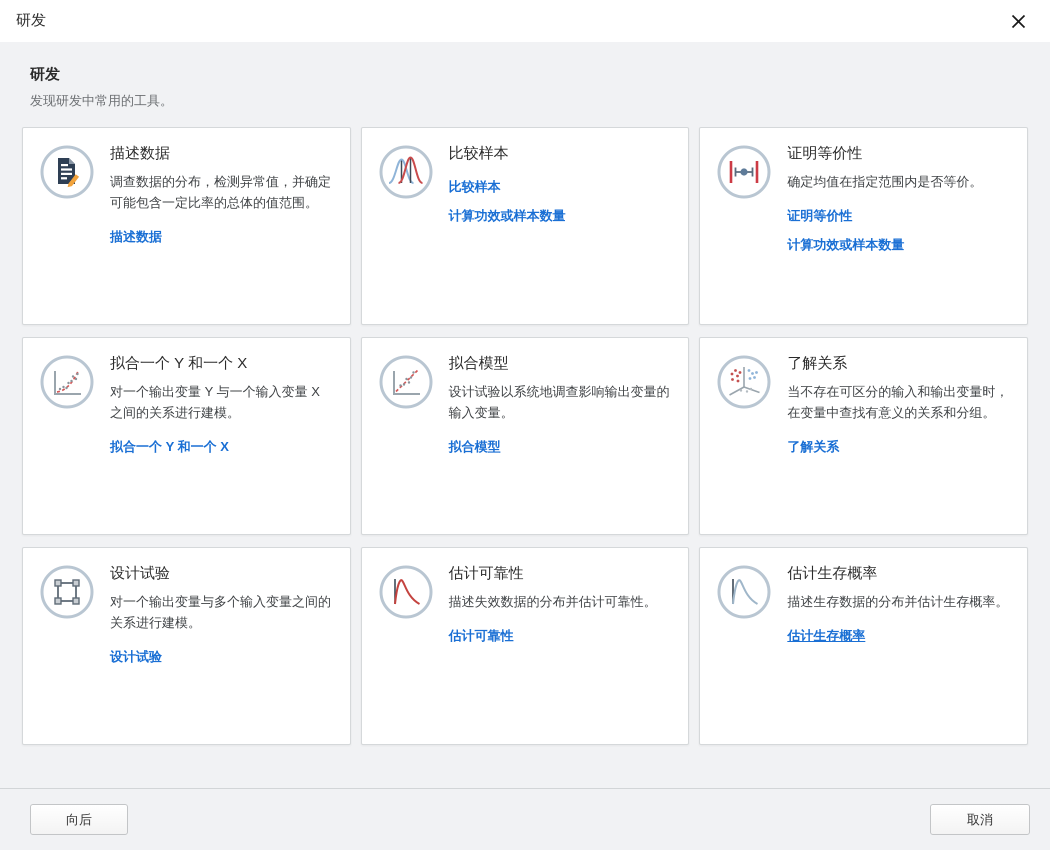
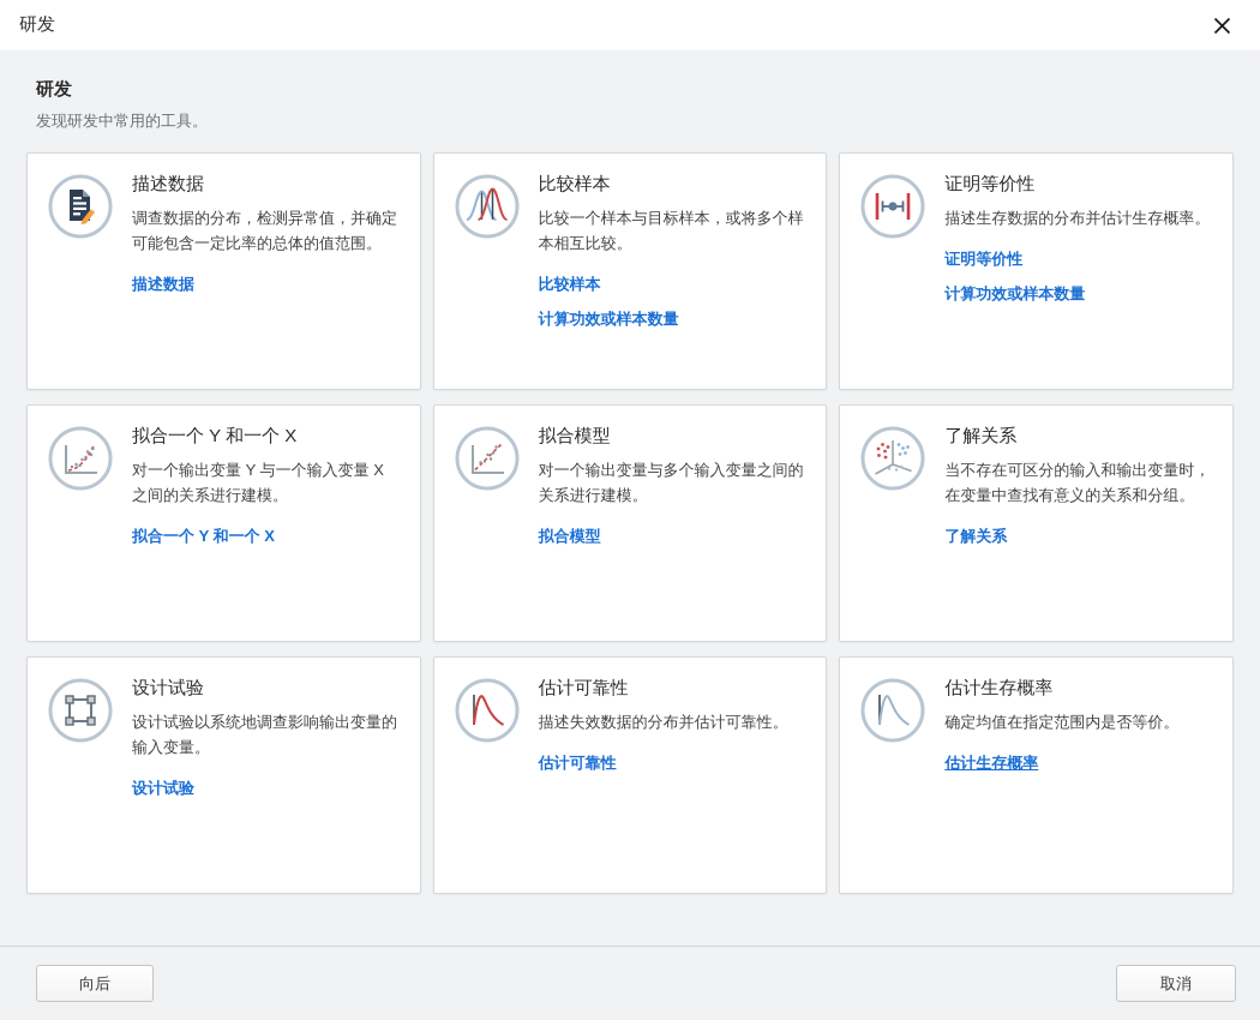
  研发
  研发
  发现研发中常用的工具。
  描述数据
  调查数据的分布，检测异常值，并确定可能包含一定比率的总体的值范围。
  描述数据
  比较样本
+ 比较一个样本与目标样本，或将多个样本相互比较。
  比较样本
  计算功效或样本数量
  证明等价性
- 确定均值在指定范围内是否等价。
+ 描述生存数据的分布并估计生存概率。
  证明等价性
  计算功效或样本数量
  拟合一个 Y 和一个 X
  对一个输出变量 Y 与一个输入变量 X 之间的关系进行建模。
  拟合一个 Y 和一个 X
  拟合模型
- 设计试验以系统地调查影响输出变量的输入变量。
+ 对一个输出变量与多个输入变量之间的关系进行建模。
  拟合模型
  了解关系
  当不存在可区分的输入和输出变量时，在变量中查找有意义的关系和分组。
  了解关系
  设计试验
- 对一个输出变量与多个输入变量之间的关系进行建模。
+ 设计试验以系统地调查影响输出变量的输入变量。
  设计试验
  估计可靠性
  描述失效数据的分布并估计可靠性。
  估计可靠性
  估计生存概率
- 描述生存数据的分布并估计生存概率。
+ 确定均值在指定范围内是否等价。
  估计生存概率
  向后
  取消
